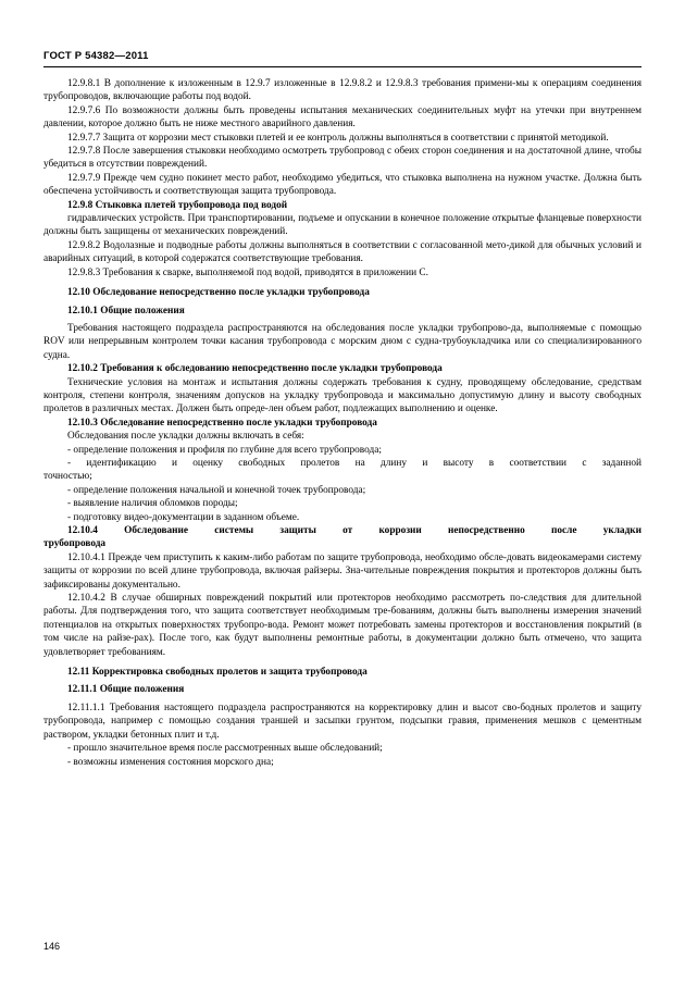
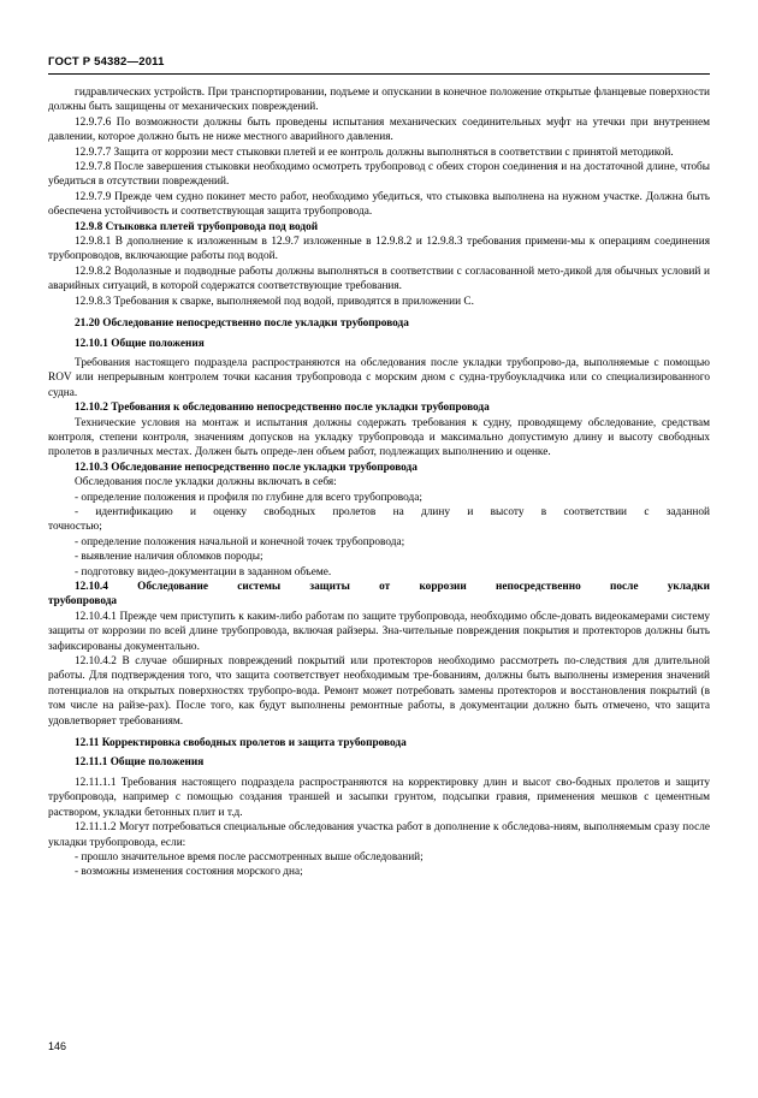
  ГОСТ Р 54382—2011
- 12.9.8.1 В дополнение к изложенным в 12.9.7 изложенные в 12.9.8.2 и 12.9.8.3 требования примени-мы к операциям соединения трубопроводов, включающие работы под водой.
+ гидравлических устройств. При транспортировании, подъеме и опускании в конечное положение открытые фланцевые поверхности должны быть защищены от механических повреждений.
  12.9.7.6 По возможности должны быть проведены испытания механических соединительных муфт на утечки при внутреннем давлении, которое должно быть не ниже местного аварийного давления.
  12.9.7.7 Защита от коррозии мест стыковки плетей и ее контроль должны выполняться в соответствии с принятой методикой.
  12.9.7.8 После завершения стыковки необходимо осмотреть трубопровод с обеих сторон соединения и на достаточной длине, чтобы убедиться в отсутствии повреждений.
  12.9.7.9 Прежде чем судно покинет место работ, необходимо убедиться, что стыковка выполнена на нужном участке. Должна быть обеспечена устойчивость и соответствующая защита трубопровода.
  12.9.8 Стыковка плетей трубопровода под водой
- гидравлических устройств. При транспортировании, подъеме и опускании в конечное положение открытые фланцевые поверхности должны быть защищены от механических повреждений.
+ 12.9.8.1 В дополнение к изложенным в 12.9.7 изложенные в 12.9.8.2 и 12.9.8.3 требования примени-мы к операциям соединения трубопроводов, включающие работы под водой.
  12.9.8.2 Водолазные и подводные работы должны выполняться в соответствии с согласованной мето-дикой для обычных условий и аварийных ситуаций, в которой содержатся соответствующие требования.
  12.9.8.3 Требования к сварке, выполняемой под водой, приводятся в приложении С.
- 12.10 Обследование непосредственно после укладки трубопровода
+ 21.20 Обследование непосредственно после укладки трубопровода
  12.10.1 Общие положения
  Требования настоящего подраздела распространяются на обследования после укладки трубопрово-да, выполняемые с помощью ROV или непрерывным контролем точки касания трубопровода с морским дном с судна-трубоукладчика или со специализированного судна.
  12.10.2 Требования к обследованию непосредственно после укладки трубопровода
  Технические условия на монтаж и испытания должны содержать требования к судну, проводящему обследование, средствам контроля, степени контроля, значениям допусков на укладку трубопровода и максимально допустимую длину и высоту свободных пролетов в различных местах. Должен быть опреде-лен объем работ, подлежащих выполнению и оценке.
  12.10.3 Обследование непосредственно после укладки трубопровода
  Обследования после укладки должны включать в себя:
  - определение положения и профиля по глубине для всего трубопровода;
  - идентификацию и оценку свободных пролетов на длину и высоту в соответствии с заданной
  точностью;
  - определение положения начальной и конечной точек трубопровода;
  - выявление наличия обломков породы;
  - подготовку видео-документации в заданном объеме.
  12.10.4 Обследование системы защиты от коррозии непосредственно после укладки
  трубопровода
  12.10.4.1 Прежде чем приступить к каким-либо работам по защите трубопровода, необходимо обсле-довать видеокамерами систему защиты от коррозии по всей длине трубопровода, включая райзеры. Зна-чительные повреждения покрытия и протекторов должны быть зафиксированы документально.
  12.10.4.2 В случае обширных повреждений покрытий или протекторов необходимо рассмотреть по-следствия для длительной работы. Для подтверждения того, что защита соответствует необходимым тре-бованиям, должны быть выполнены измерения значений потенциалов на открытых поверхностях трубопро-вода. Ремонт может потребовать замены протекторов и восстановления покрытий (в том числе на райзе-рах). После того, как будут выполнены ремонтные работы, в документации должно быть отмечено, что защита удовлетворяет требованиям.
  12.11 Корректировка свободных пролетов и защита трубопровода
  12.11.1 Общие положения
  12.11.1.1 Требования настоящего подраздела распространяются на корректировку длин и высот сво-бодных пролетов и защиту трубопровода, например с помощью создания траншей и засыпки грунтом, подсыпки гравия, применения мешков с цементным раствором, укладки бетонных плит и т.д.
+ 12.11.1.2 Могут потребоваться специальные обследования участка работ в дополнение к обследова-ниям, выполняемым сразу после укладки трубопровода, если:
  - прошло значительное время после рассмотренных выше обследований;
  - возможны изменения состояния морского дна;
  146
